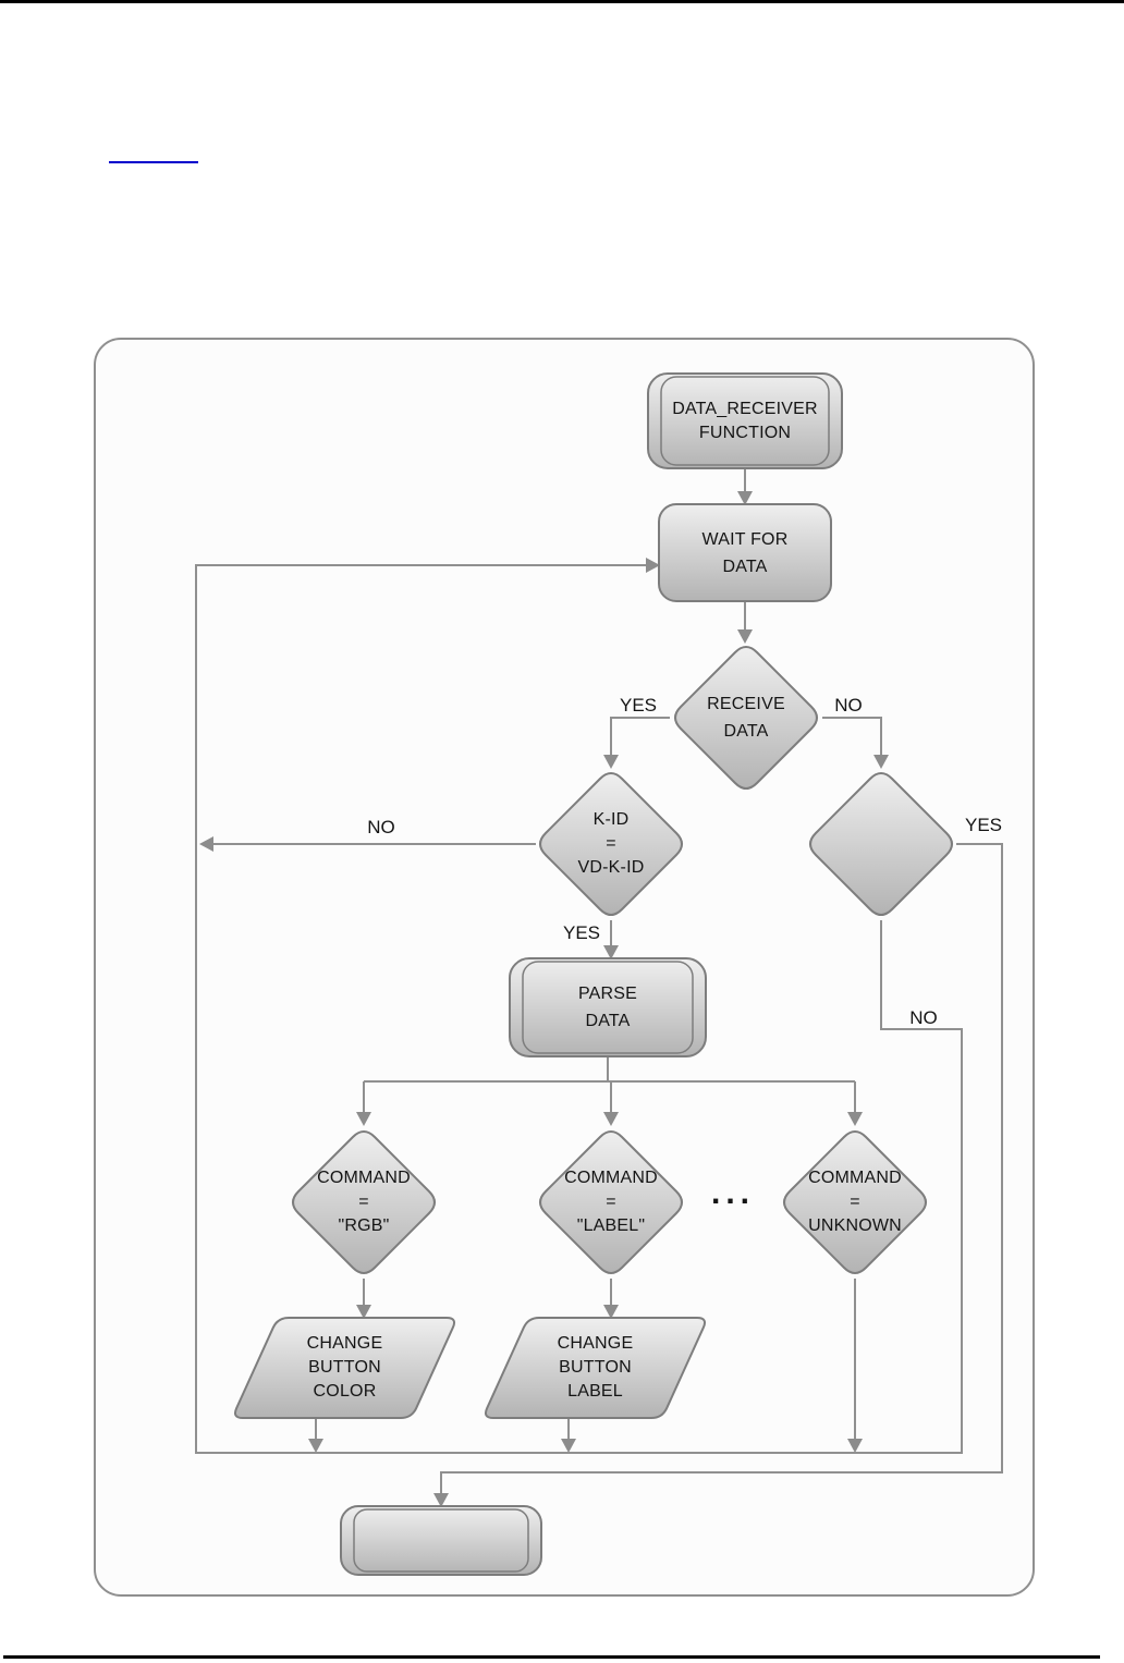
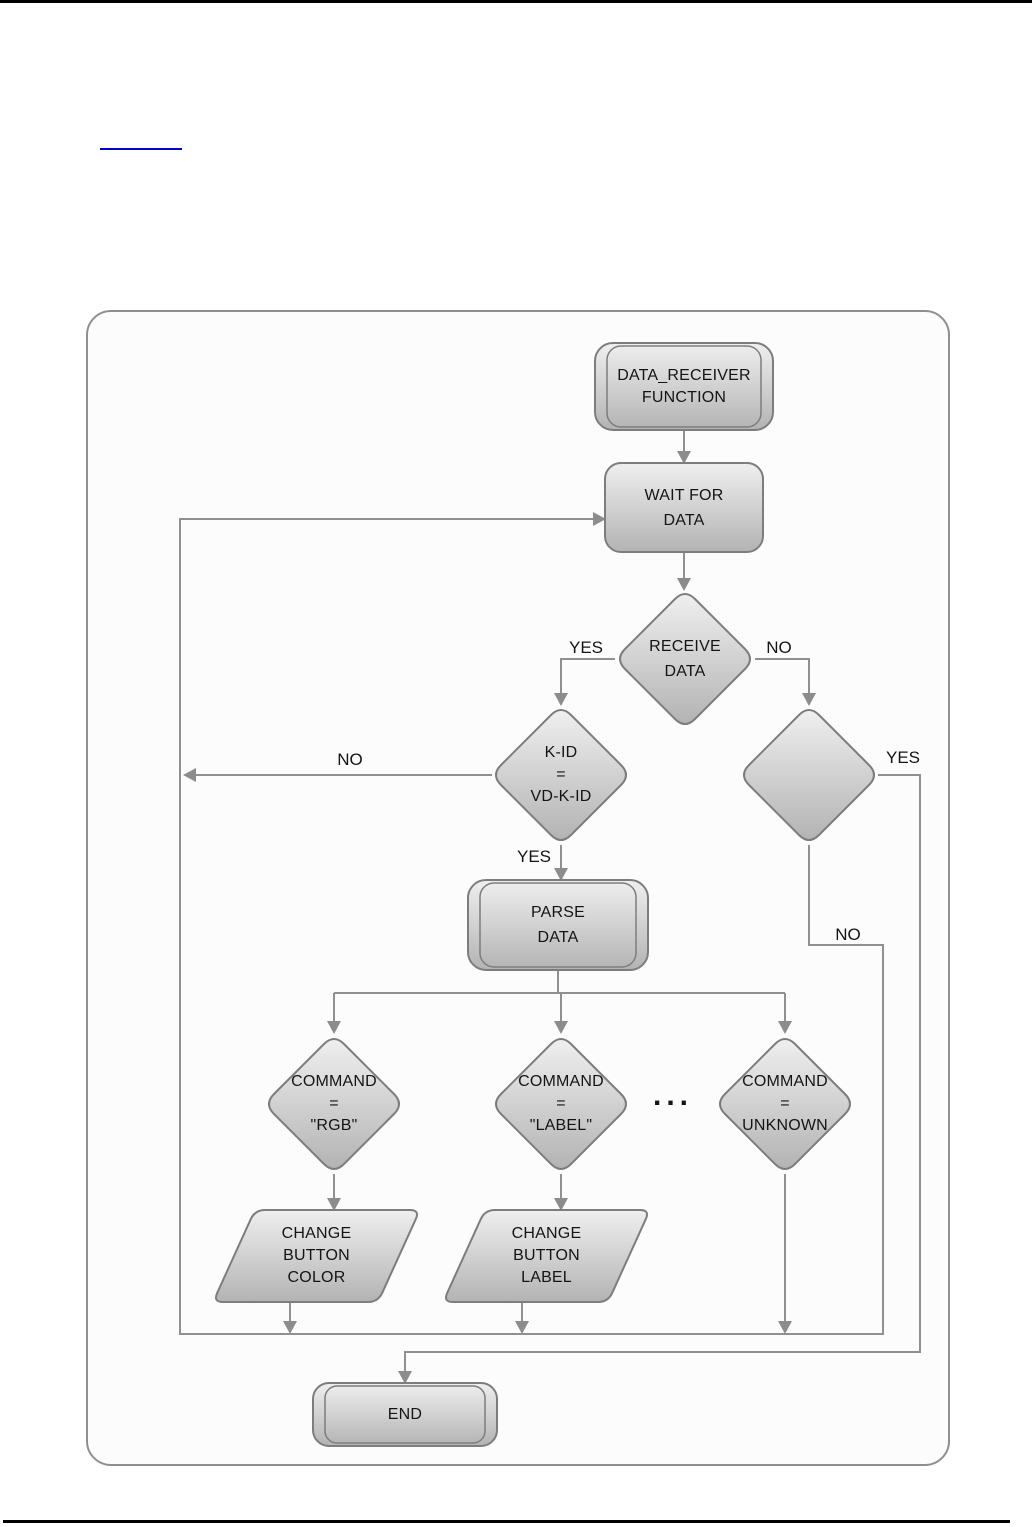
  DATA_RECEIVER
  FUNCTION
  WAIT FOR
  DATA
  RECEIVE
  DATA
  K-ID
  =
  VD-K-ID
  PARSE
  DATA
  COMMAND
  =
  "RGB"
  COMMAND
  =
  "LABEL"
  COMMAND
  =
  UNKNOWN
  ...
  CHANGE
  BUTTON
  COLOR
  CHANGE
  BUTTON
  LABEL
+ END
  YES
  NO
  NO
  YES
  YES
  NO
